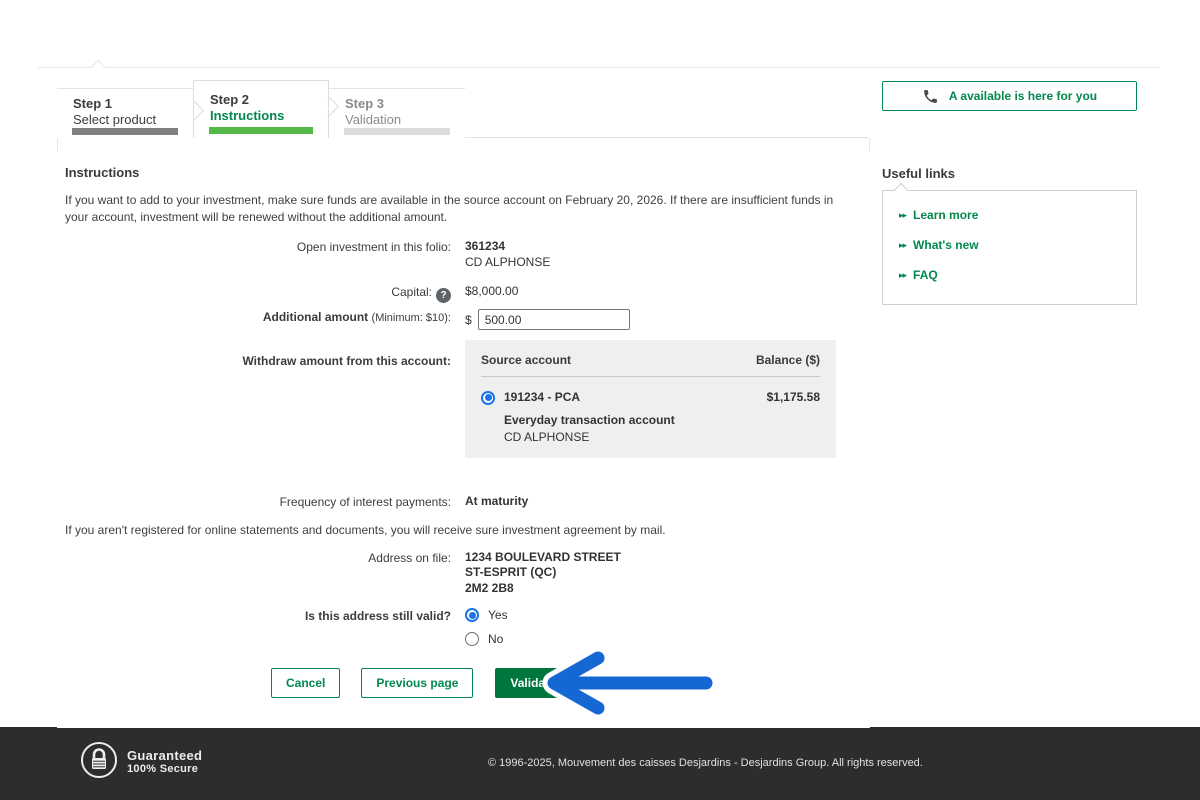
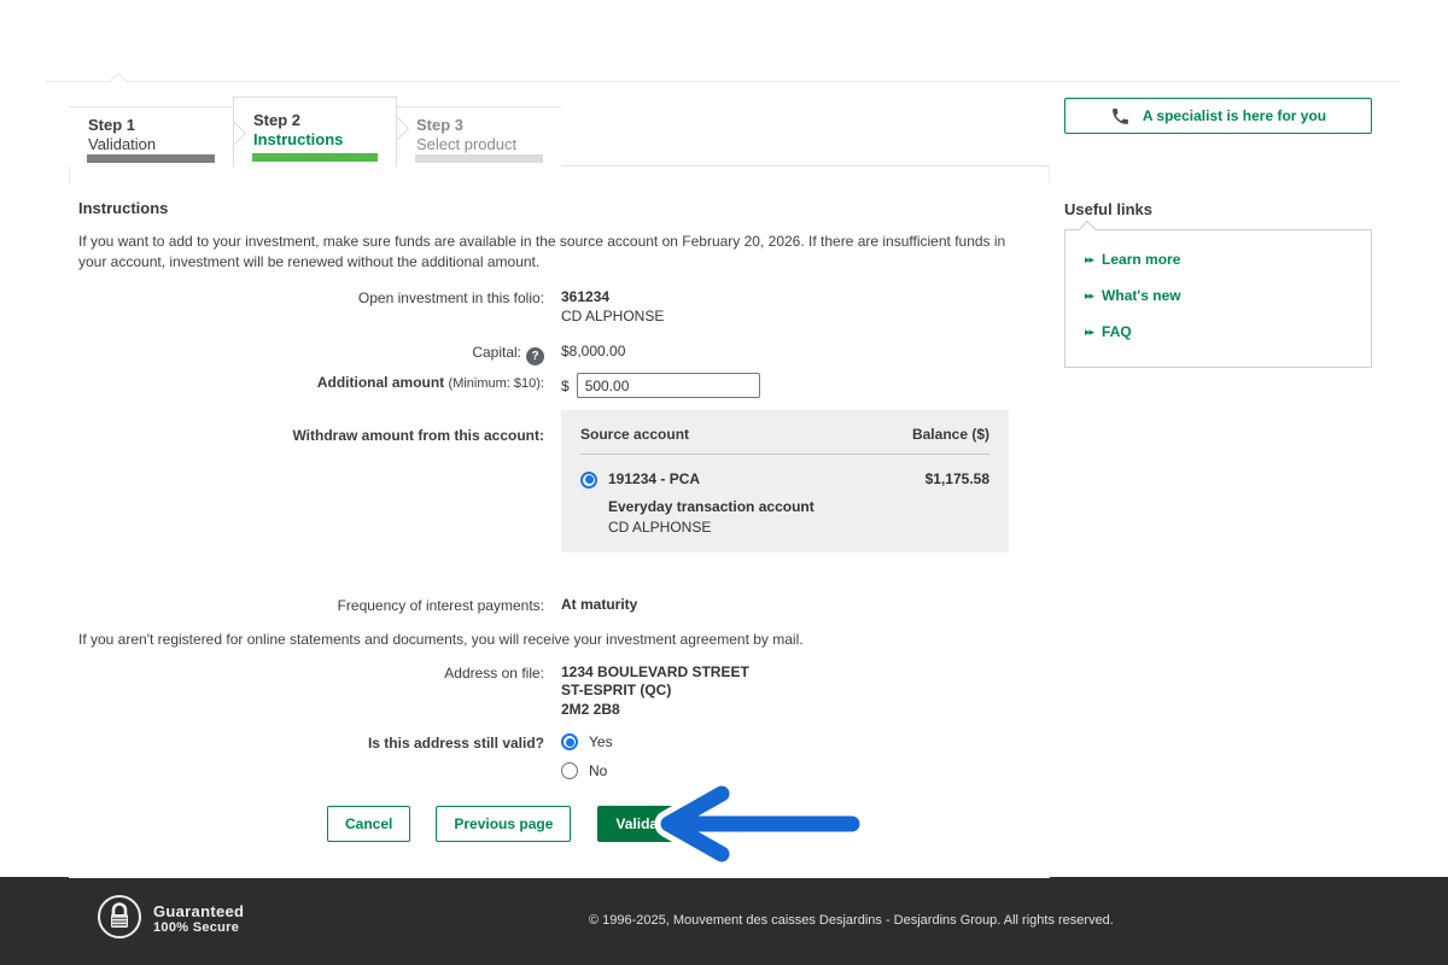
  Step 1
- Select product
+ Validation
  Step 2
  Instructions
  Step 3
- Validation
+ Select product
- A available is here for you
+ A specialist is here for you
  Useful links
  ▸▸
  Learn more
  ▸▸
  What's new
  ▸▸
  FAQ
  Instructions
  If you want to add to your investment, make sure funds are available in the source account on February 20, 2026. If there are insufficient funds in your account, investment will be renewed without the additional amount.
  Open investment in this folio:
  361234
  CD ALPHONSE
  Capital: ?
  $8,000.00
  Additional amount (Minimum: $10):
  $
  500.00
  Withdraw amount from this account:
  Source account
  Balance ($)
  191234 - PCA
  Everyday transaction account
  CD ALPHONSE
  $1,175.58
  Frequency of interest payments:
  At maturity
- If you aren't registered for online statements and documents, you will receive sure investment agreement by mail.
+ If you aren't registered for online statements and documents, you will receive your investment agreement by mail.
  Address on file:
  1234 BOULEVARD STREET
  ST-ESPRIT (QC)
  2M2 2B8
  Is this address still valid?
  Yes
  No
  Cancel
  Previous page
  Valida
  Guaranteed
  100% Secure
  © 1996-2025, Mouvement des caisses Desjardins - Desjardins Group. All rights reserved.
